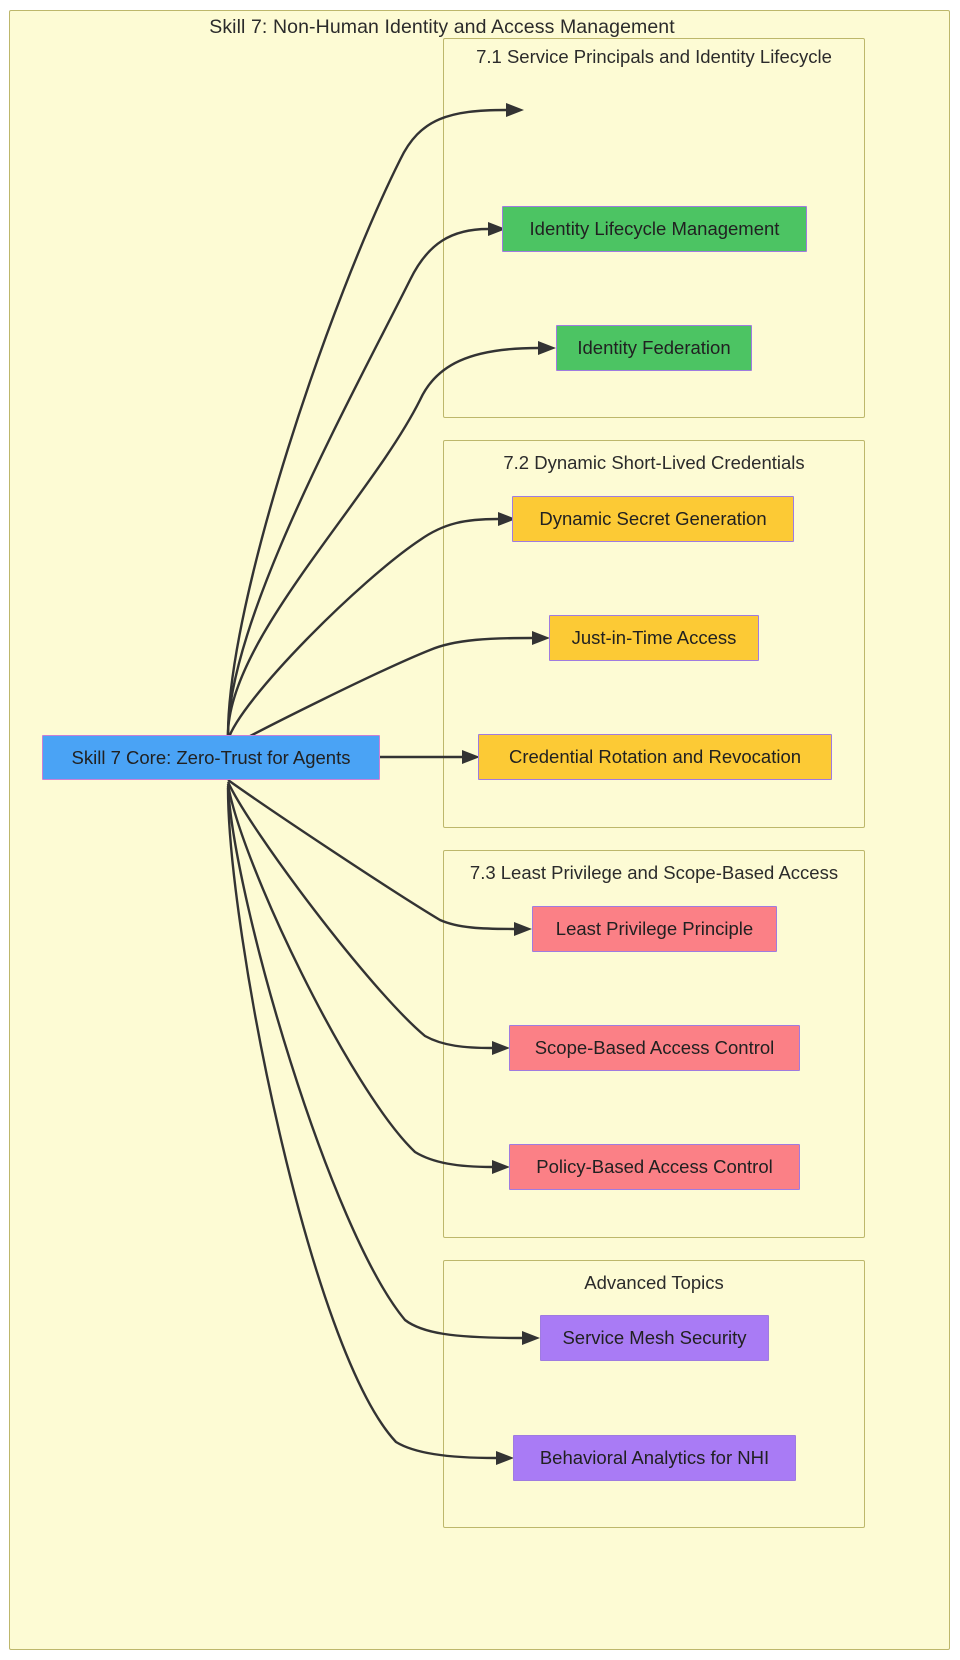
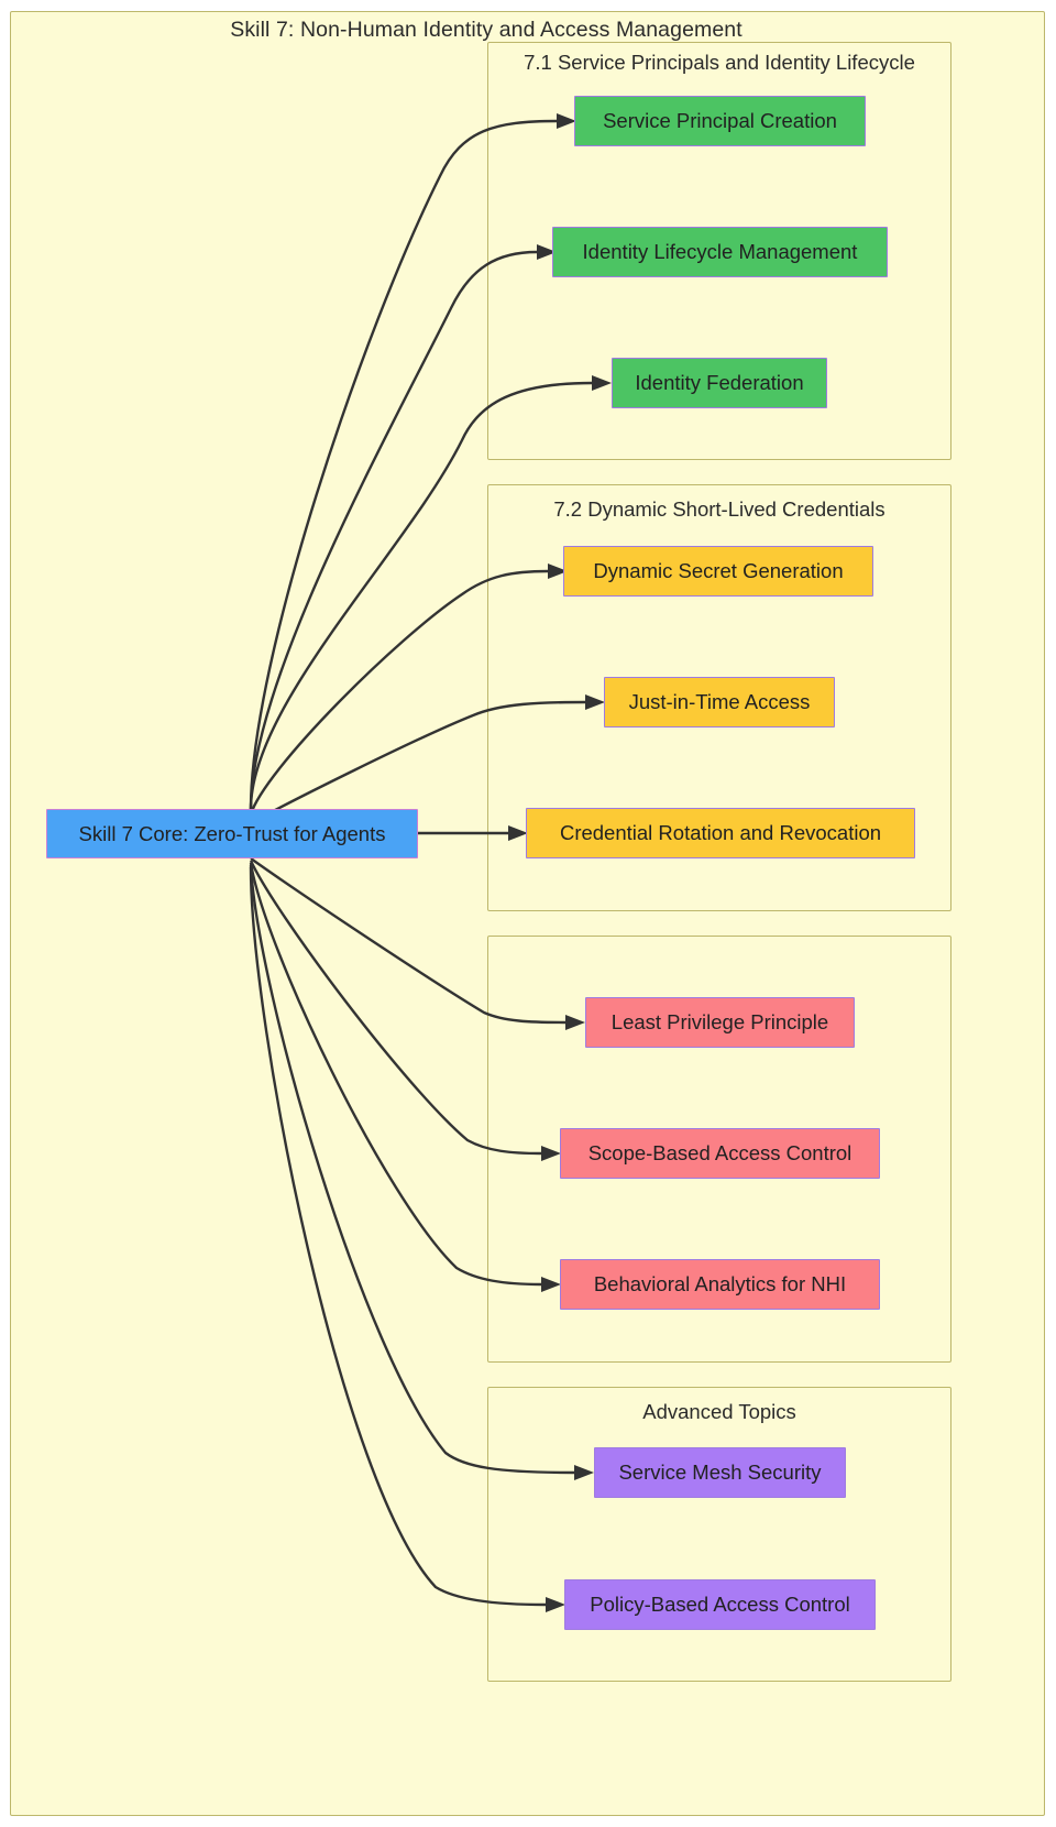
  Skill 7: Non-Human Identity and Access Management
  7.1 Service Principals and Identity Lifecycle
  7.2 Dynamic Short-Lived Credentials
- 7.3 Least Privilege and Scope-Based Access
  Advanced Topics
  Skill 7 Core: Zero-Trust for Agents
+ Service Principal Creation
  Identity Lifecycle Management
  Identity Federation
  Dynamic Secret Generation
  Just-in-Time Access
  Credential Rotation and Revocation
  Least Privilege Principle
  Scope-Based Access Control
- Policy-Based Access Control
+ Behavioral Analytics for NHI
  Service Mesh Security
- Behavioral Analytics for NHI
+ Policy-Based Access Control
